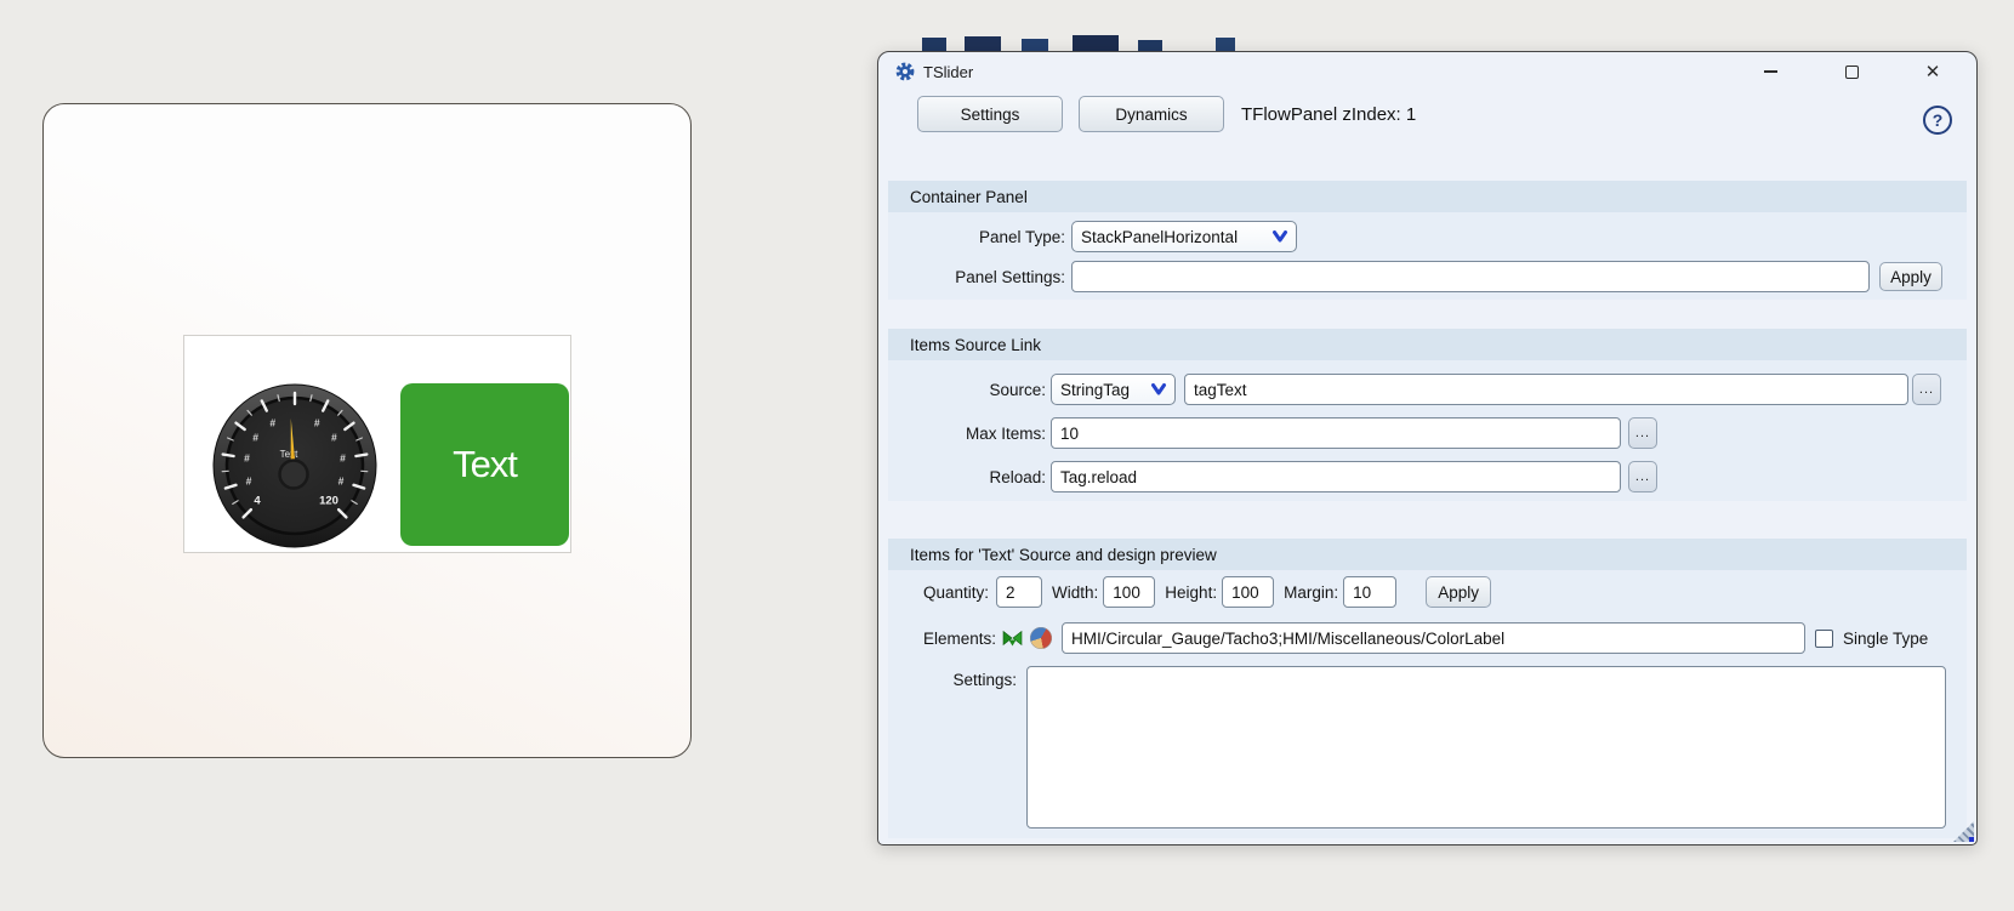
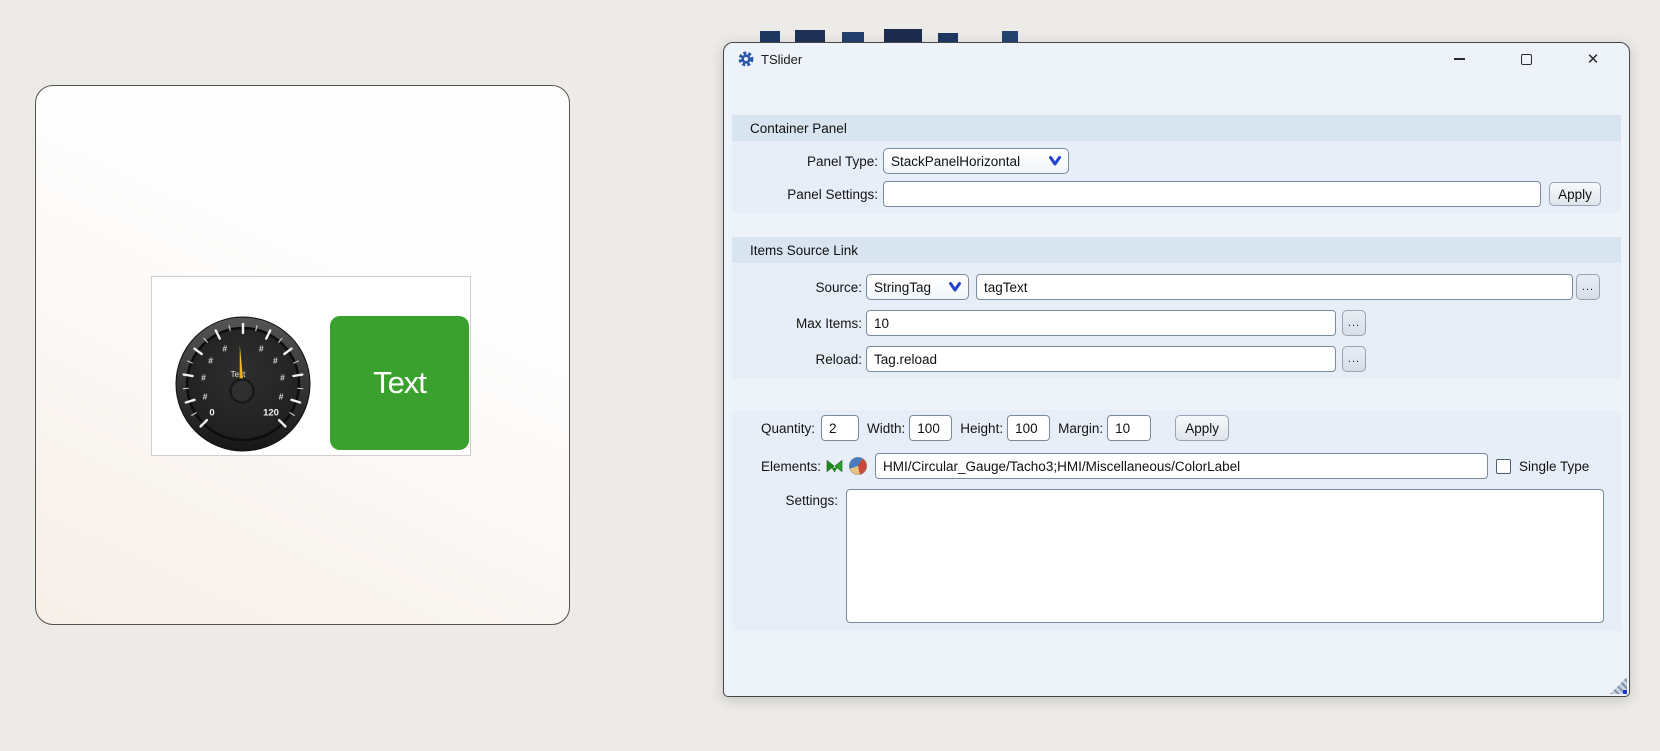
  #
  #
  #
  #
  #
  #
  #
  #
- 4
+ 0
  120
  Tet
  Text
  TSlider
  ✕
- Settings
- Dynamics
- TFlowPanel zIndex: 1
- ?
  Container Panel
  Panel Type:
  StackPanelHorizontal
  Panel Settings:
  Apply
  Items Source Link
  Source:
  StringTag
  tagText
  ...
  Max Items:
  10
  ...
  Reload:
  Tag.reload
  ...
- Items for 'Text' Source and design preview
  Quantity:
  2
  Width:
  100
  Height:
  100
  Margin:
  10
  Apply
  Elements:
  HMI/Circular_Gauge/Tacho3;HMI/Miscellaneous/ColorLabel
  Single Type
  Settings:
